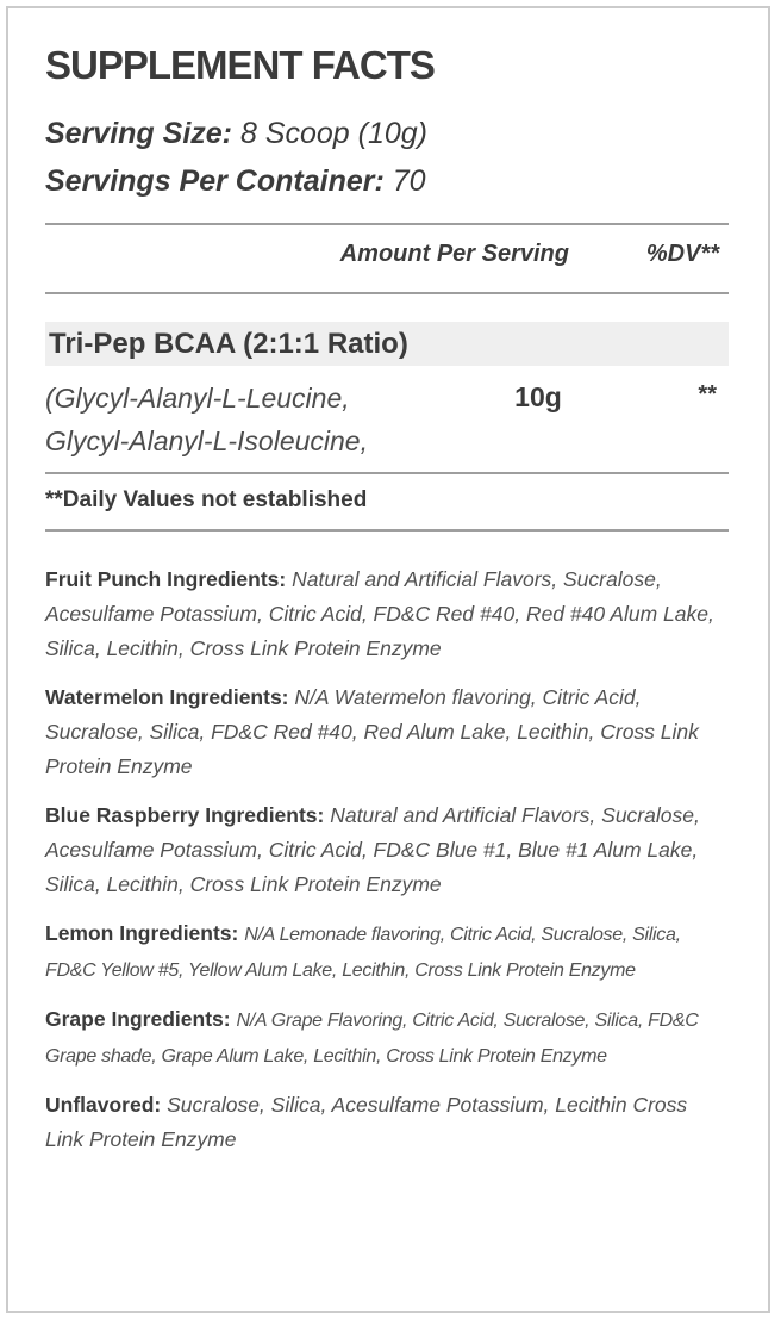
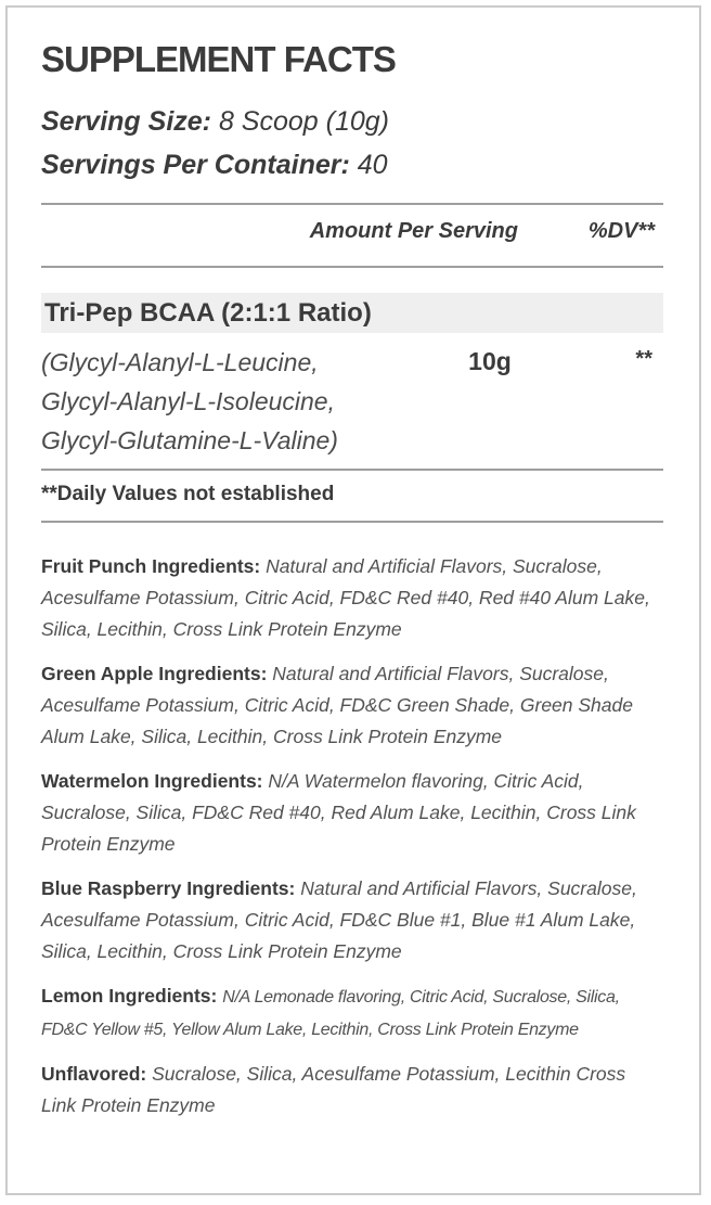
  SUPPLEMENT FACTS
  Serving Size: 8 Scoop (10g)
- Servings Per Container: 70
+ Servings Per Container: 40
  Amount Per Serving
  %DV**
  Tri-Pep BCAA (2:1:1 Ratio)
  (Glycyl-Alanyl-L-Leucine,
  Glycyl-Alanyl-L-Isoleucine,
+ Glycyl-Glutamine-L-Valine)
  10g
  **
  **Daily Values not established
  Fruit Punch Ingredients: Natural and Artificial Flavors, Sucralose, Acesulfame Potassium, Citric Acid, FD&C Red #40, Red #40 Alum Lake, Silica, Lecithin, Cross Link Protein Enzyme
+ Green Apple Ingredients: Natural and Artificial Flavors, Sucralose, Acesulfame Potassium, Citric Acid, FD&C Green Shade, Green Shade Alum Lake, Silica, Lecithin, Cross Link Protein Enzyme
  Watermelon Ingredients: N/A Watermelon flavoring, Citric Acid, Sucralose, Silica, FD&C Red #40, Red Alum Lake, Lecithin, Cross Link Protein Enzyme
  Blue Raspberry Ingredients: Natural and Artificial Flavors, Sucralose, Acesulfame Potassium, Citric Acid, FD&C Blue #1, Blue #1 Alum Lake, Silica, Lecithin, Cross Link Protein Enzyme
  Lemon Ingredients: N/A Lemonade flavoring, Citric Acid, Sucralose, Silica, FD&C Yellow #5, Yellow Alum Lake, Lecithin, Cross Link Protein Enzyme
- Grape Ingredients: N/A Grape Flavoring, Citric Acid, Sucralose, Silica, FD&C Grape shade, Grape Alum Lake, Lecithin, Cross Link Protein Enzyme
  Unflavored: Sucralose, Silica, Acesulfame Potassium, Lecithin Cross Link Protein Enzyme
